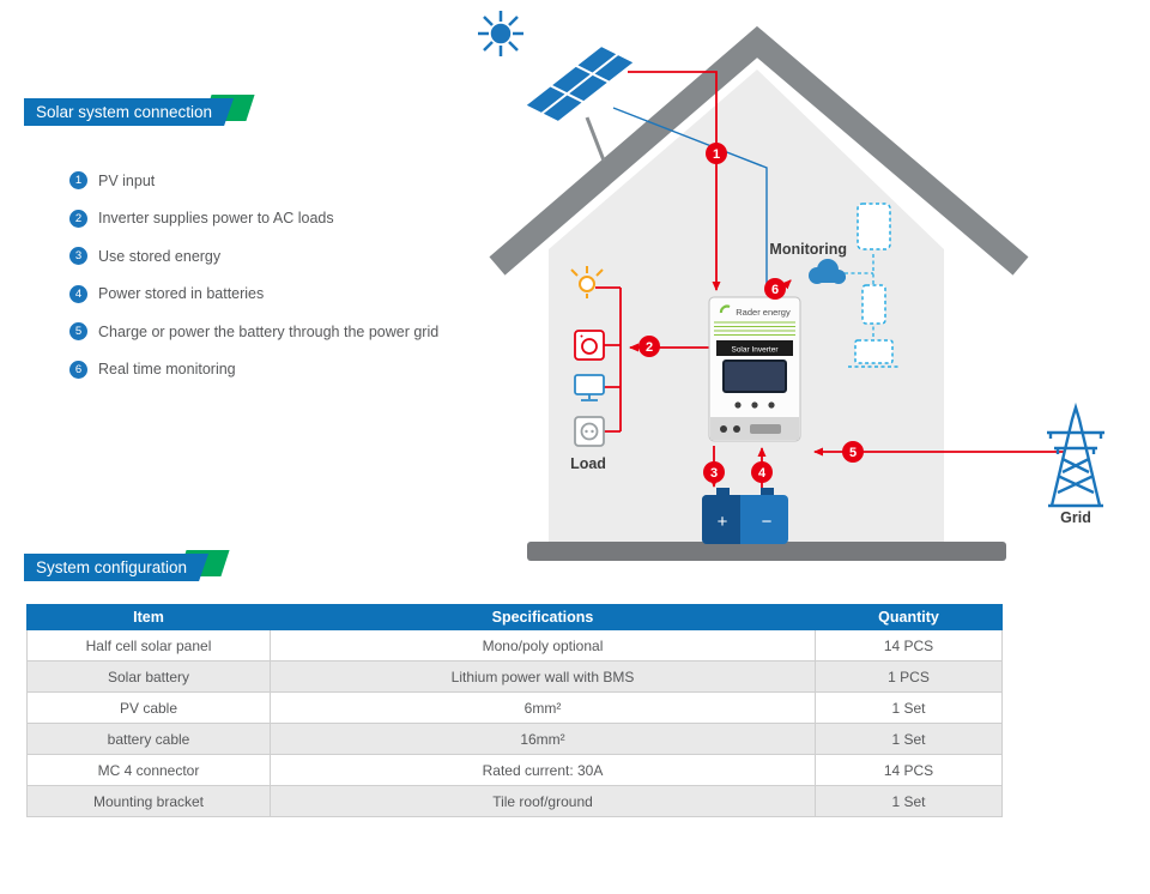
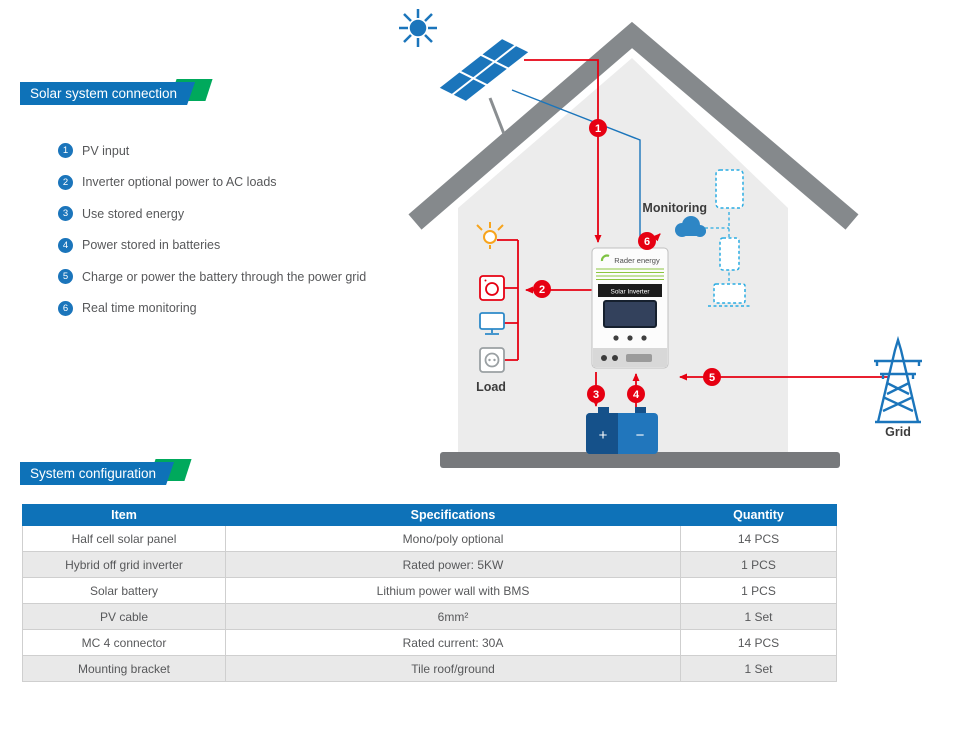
  Solar system connection
  1
  PV input
  2
- Inverter supplies power to AC loads
+ Inverter optional power to AC loads
  3
  Use stored energy
  4
  Power stored in batteries
  5
  Charge or power the battery through the power grid
  6
  Real time monitoring
  Load
  Rader energy
  Monitoring
  +
  −
  Grid
  1
  2
  3
  4
  5
  6
  System configuration
  Item	Specifications	Quantity
  Half cell solar panel	Mono/poly optional	14 PCS
+ Hybrid off grid inverter	Rated power: 5KW	1 PCS
  Solar battery	Lithium power wall with BMS	1 PCS
  PV cable	6mm²	1 Set
- battery cable	16mm²	1 Set
  MC 4 connector	Rated current: 30A	14 PCS
  Mounting bracket	Tile roof/ground	1 Set
